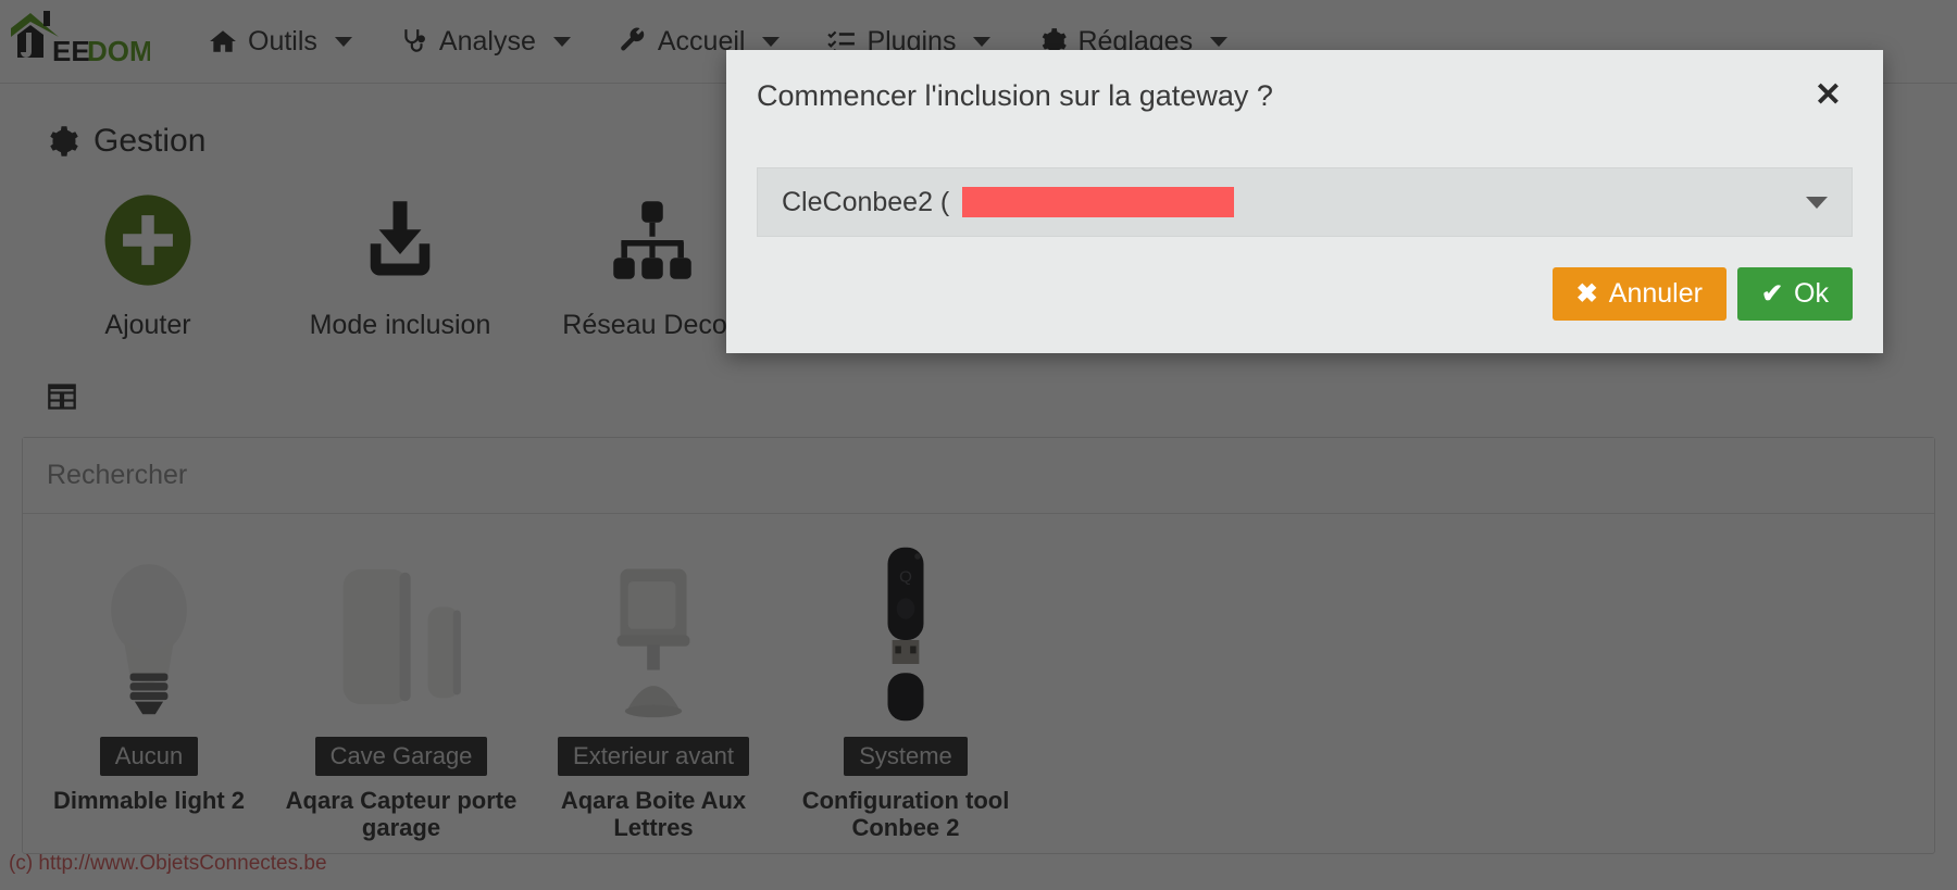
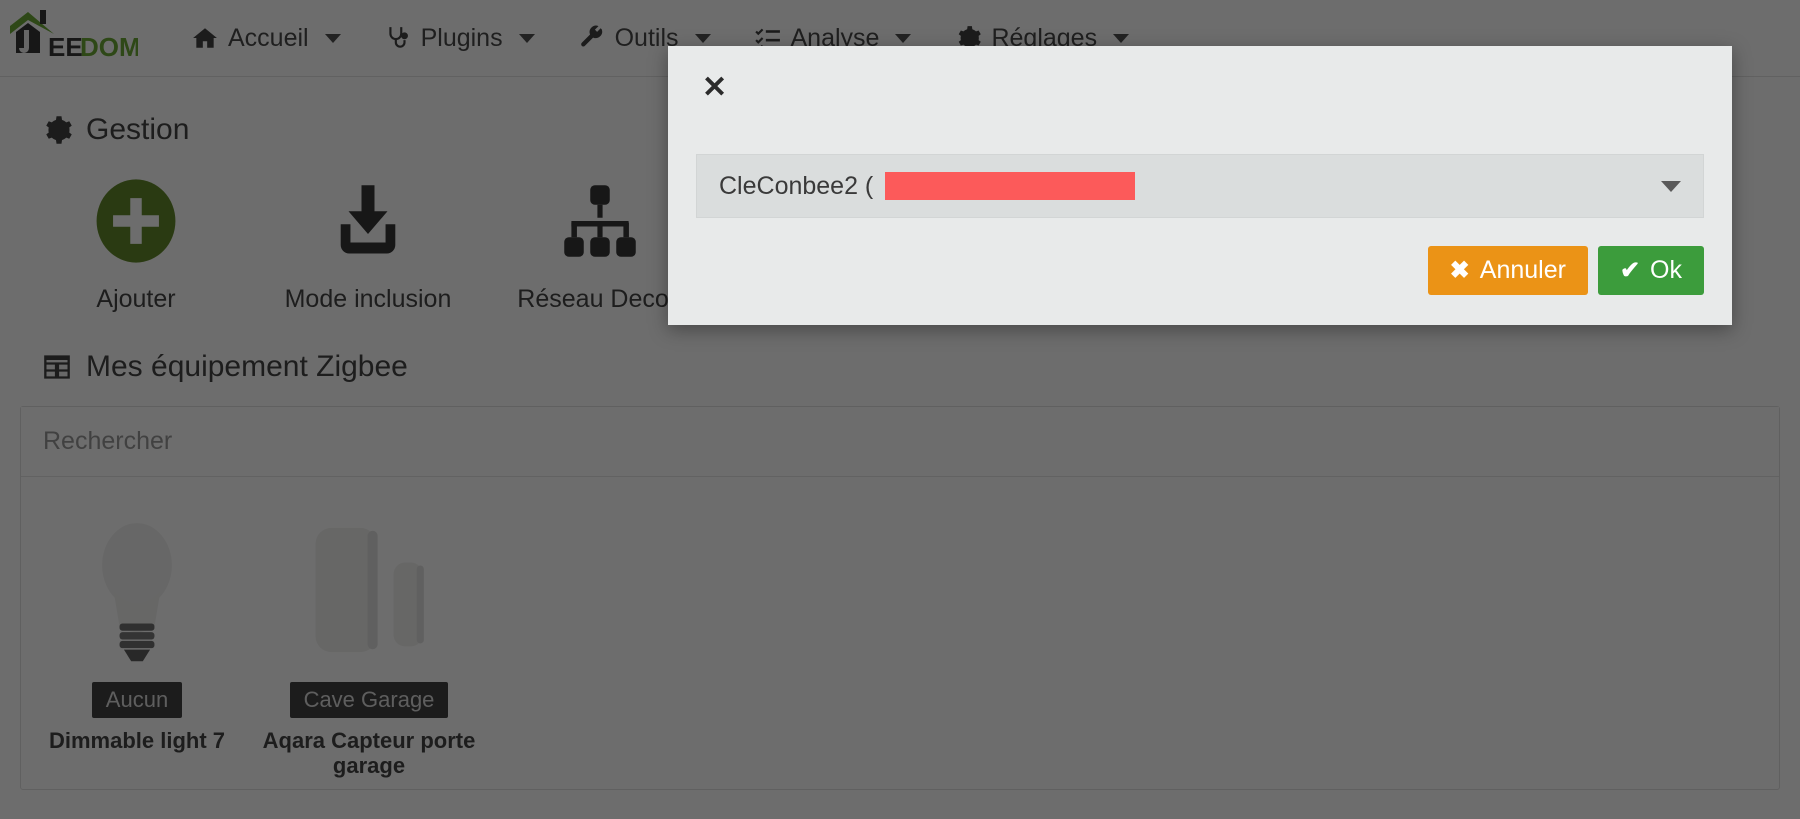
  EE
  DOM
- Outils
+ Accueil
- Analyse
+ Plugins
- Accueil
+ Outils
- Plugins
+ Analyse
  Réglages
  Gestion
  Ajouter
  Mode inclusion
  Réseau Deco
+ Mes équipement Zigbee
  Rechercher
  Aucun
- Dimmable light 2
+ Dimmable light 7
  Cave Garage
  Aqara Capteur porte garage
- Exterieur avant
- Aqara Boite Aux Lettres
- Systeme
- Configuration tool Conbee 2
- (c) http://www.ObjetsConnectes.be
- Commencer l'inclusion sur la gateway ?
  ✕
  CleConbee2 (
  ✖
  Annuler
  ✔
  Ok
